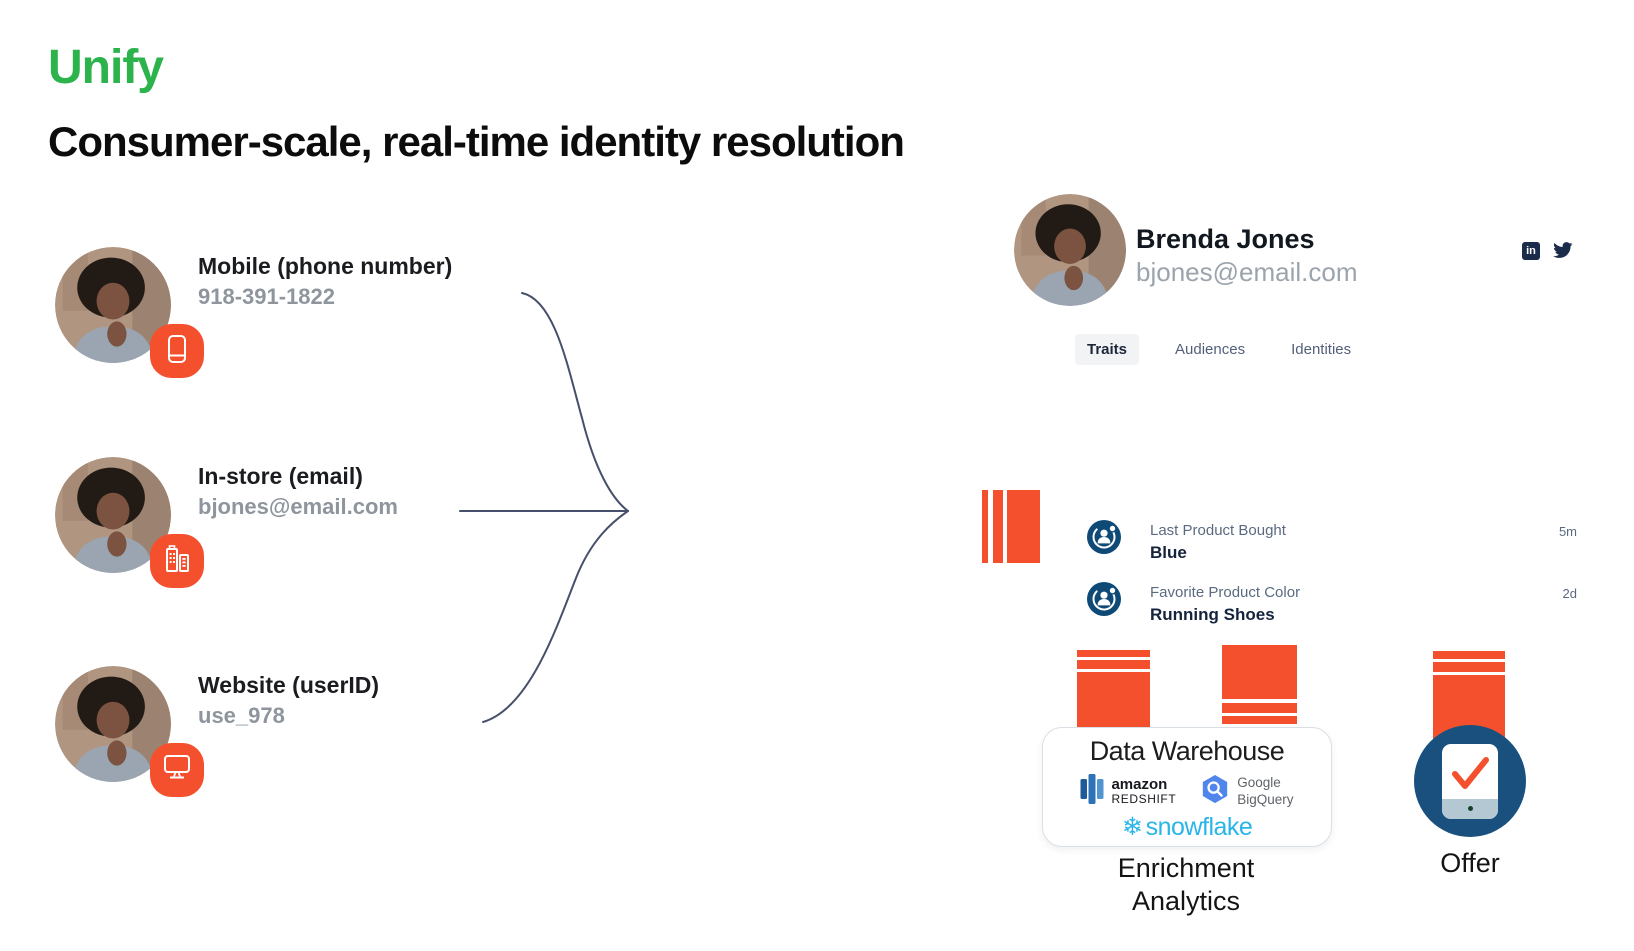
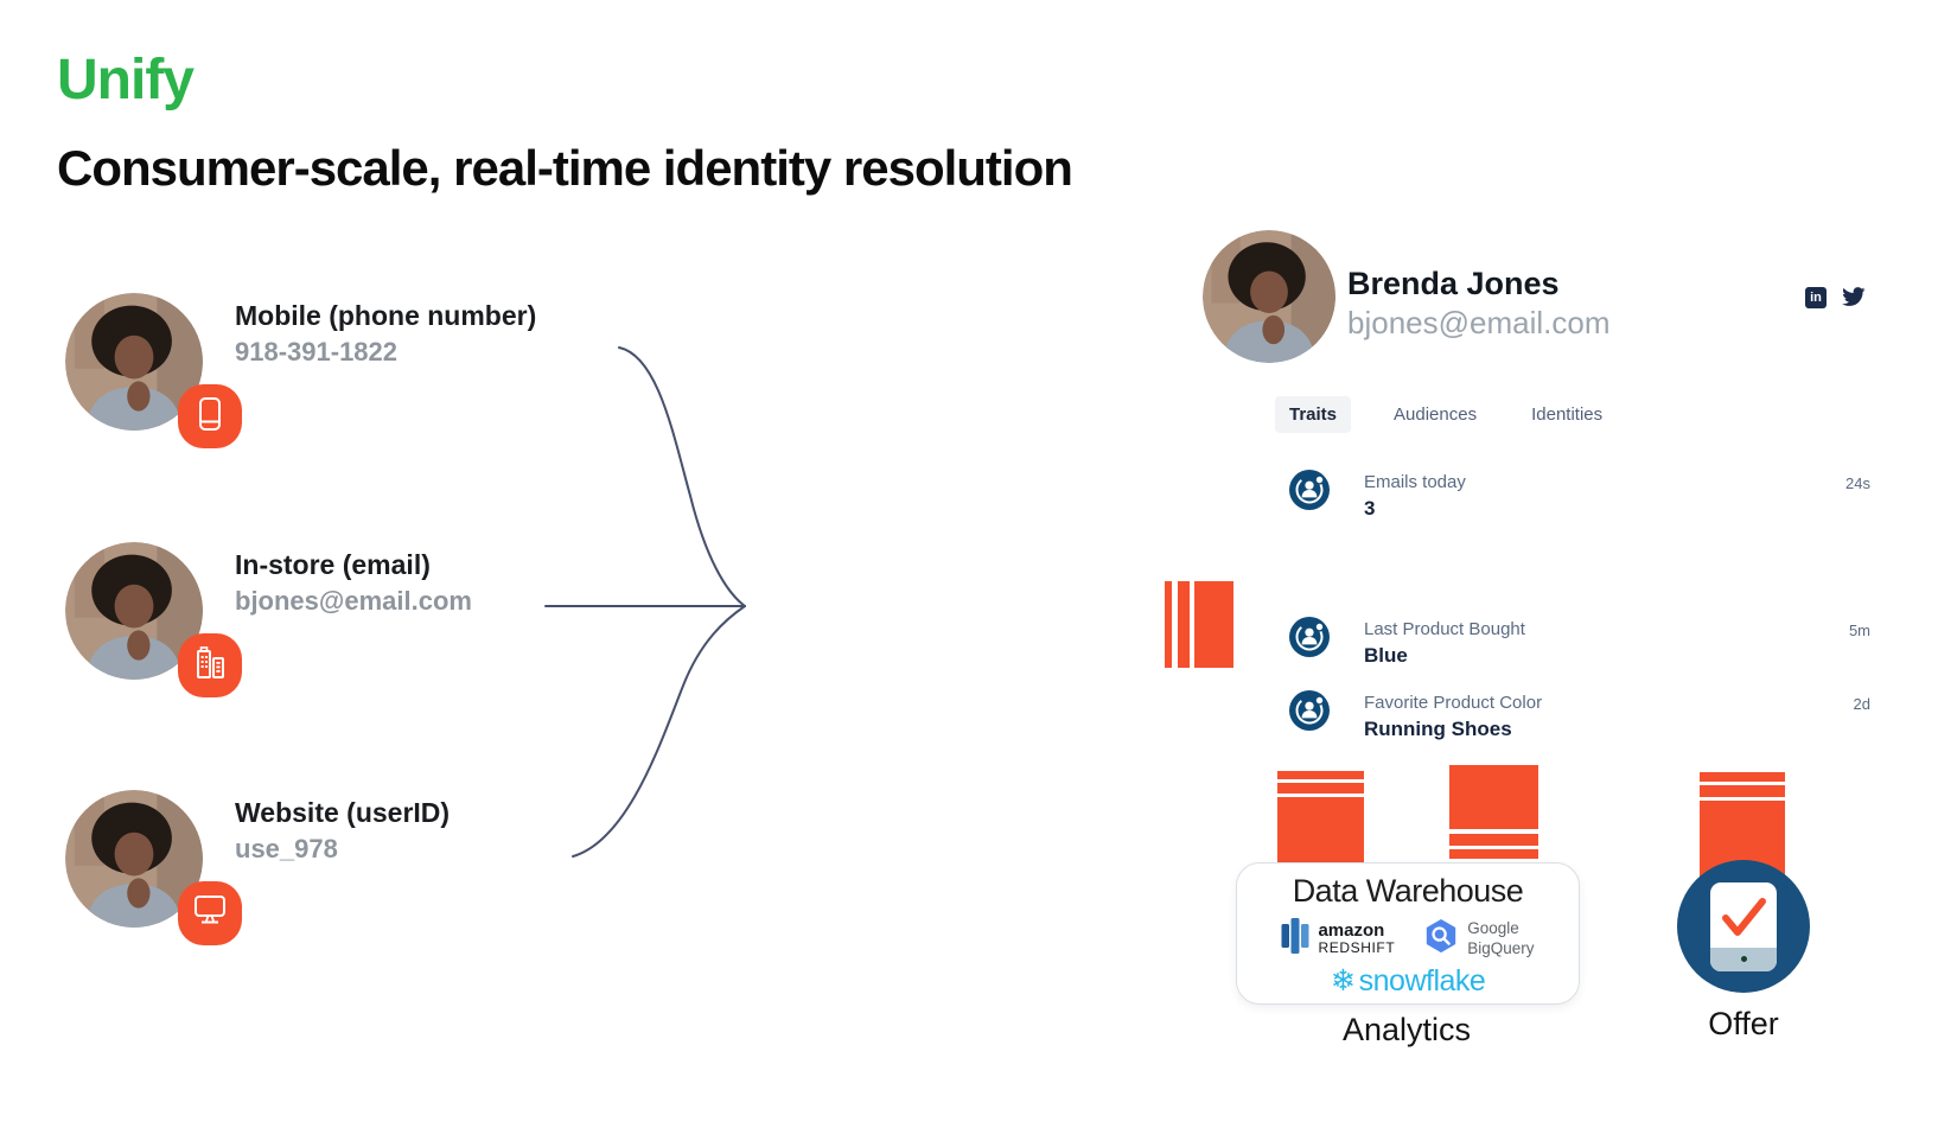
  Unify
  Consumer-scale, real-time identity resolution
  Mobile (phone number)
  918-391-1822
  In-store (email)
  bjones@email.com
  Website (userID)
  use_978
  Brenda Jones
  bjones@email.com
  in
  Traits
  Audiences
  Identities
+ Emails today
+ 3
+ 24s
  Last Product Bought
  Blue
  5m
  Favorite Product Color
  Running Shoes
  2d
  Data Warehouse
  amazon
  REDSHIFT
  Google
  BigQuery
  ❄
  snowflake
- Enrichment
  Analytics
  Offer
